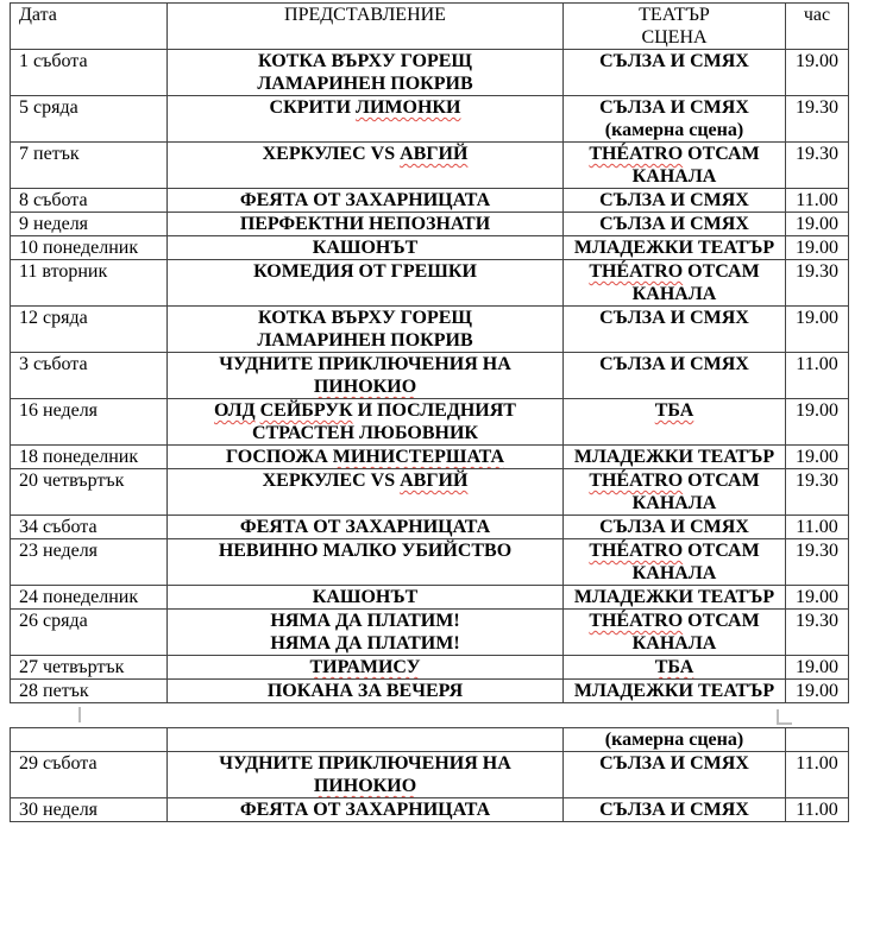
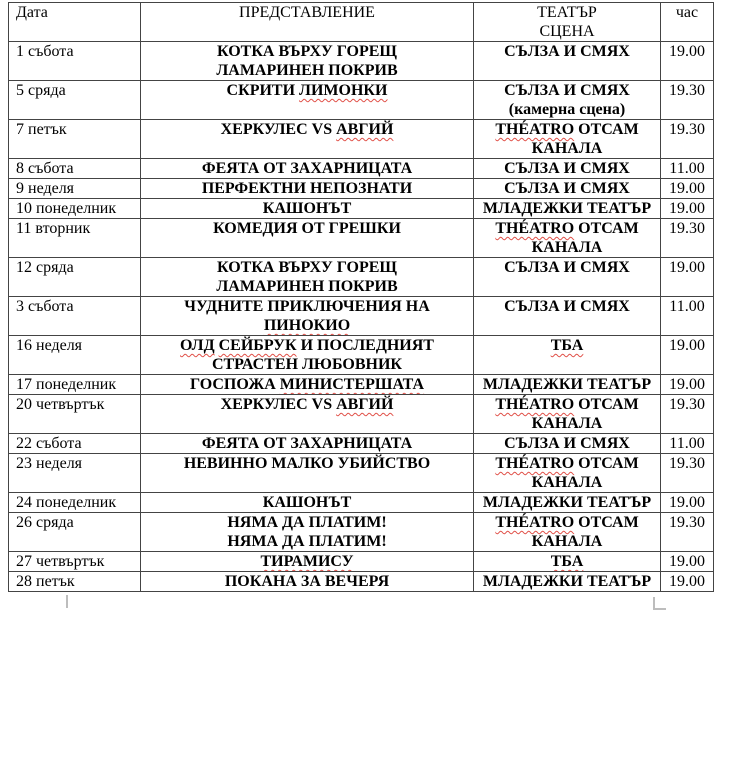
  Дата	ПРЕДСТАВЛЕНИЕ	ТЕАТЪР СЦЕНА	час
  1 събота	КОТКА ВЪРХУ ГОРЕЩЛАМАРИНЕН ПОКРИВ	СЪЛЗА И СМЯХ	19.00
  5 сряда	СКРИТИ ЛИМОНКИ	СЪЛЗА И СМЯХ(камерна сцена)	19.30
  7 петък	ХЕРКУЛЕС VS АВГИЙ	THÉATRO ОТСАМКАНАЛА	19.30
  8 събота	ФЕЯТА ОТ ЗАХАРНИЦАТА	СЪЛЗА И СМЯХ	11.00
  9 неделя	ПЕРФЕКТНИ НЕПОЗНАТИ	СЪЛЗА И СМЯХ	19.00
  10 понеделник	КАШОНЪТ	МЛАДЕЖКИ ТЕАТЪР	19.00
  11 вторник	КОМЕДИЯ ОТ ГРЕШКИ	THÉATRO ОТСАМКАНАЛА	19.30
  12 сряда	КОТКА ВЪРХУ ГОРЕЩЛАМАРИНЕН ПОКРИВ	СЪЛЗА И СМЯХ	19.00
  3 събота	ЧУДНИТЕ ПРИКЛЮЧЕНИЯ НАПИНОКИО	СЪЛЗА И СМЯХ	11.00
  16 неделя	ОЛД СЕЙБРУК И ПОСЛЕДНИЯТСТРАСТЕН ЛЮБОВНИК	ТБА	19.00
- 18 понеделник	ГОСПОЖА МИНИСТЕРШАТА	МЛАДЕЖКИ ТЕАТЪР	19.00
+ 17 понеделник	ГОСПОЖА МИНИСТЕРШАТА	МЛАДЕЖКИ ТЕАТЪР	19.00
  20 четвъртък	ХЕРКУЛЕС VS АВГИЙ	THÉATRO ОТСАМКАНАЛА	19.30
- 34 събота	ФЕЯТА ОТ ЗАХАРНИЦАТА	СЪЛЗА И СМЯХ	11.00
+ 22 събота	ФЕЯТА ОТ ЗАХАРНИЦАТА	СЪЛЗА И СМЯХ	11.00
  23 неделя	НЕВИННО МАЛКО УБИЙСТВО	THÉATRO ОТСАМКАНАЛА	19.30
  24 понеделник	КАШОНЪТ	МЛАДЕЖКИ ТЕАТЪР	19.00
  26 сряда	НЯМА ДА ПЛАТИМ!НЯМА ДА ПЛАТИМ!	THÉATRO ОТСАМКАНАЛА	19.30
  27 четвъртък	ТИРАМИСУ	ТБА	19.00
  28 петък	ПОКАНА ЗА ВЕЧЕРЯ	МЛАДЕЖКИ ТЕАТЪР	19.00
- 		(камерна сцена)
- 29 събота	ЧУДНИТЕ ПРИКЛЮЧЕНИЯ НАПИНОКИО	СЪЛЗА И СМЯХ	11.00
- 30 неделя	ФЕЯТА ОТ ЗАХАРНИЦАТА	СЪЛЗА И СМЯХ	11.00
